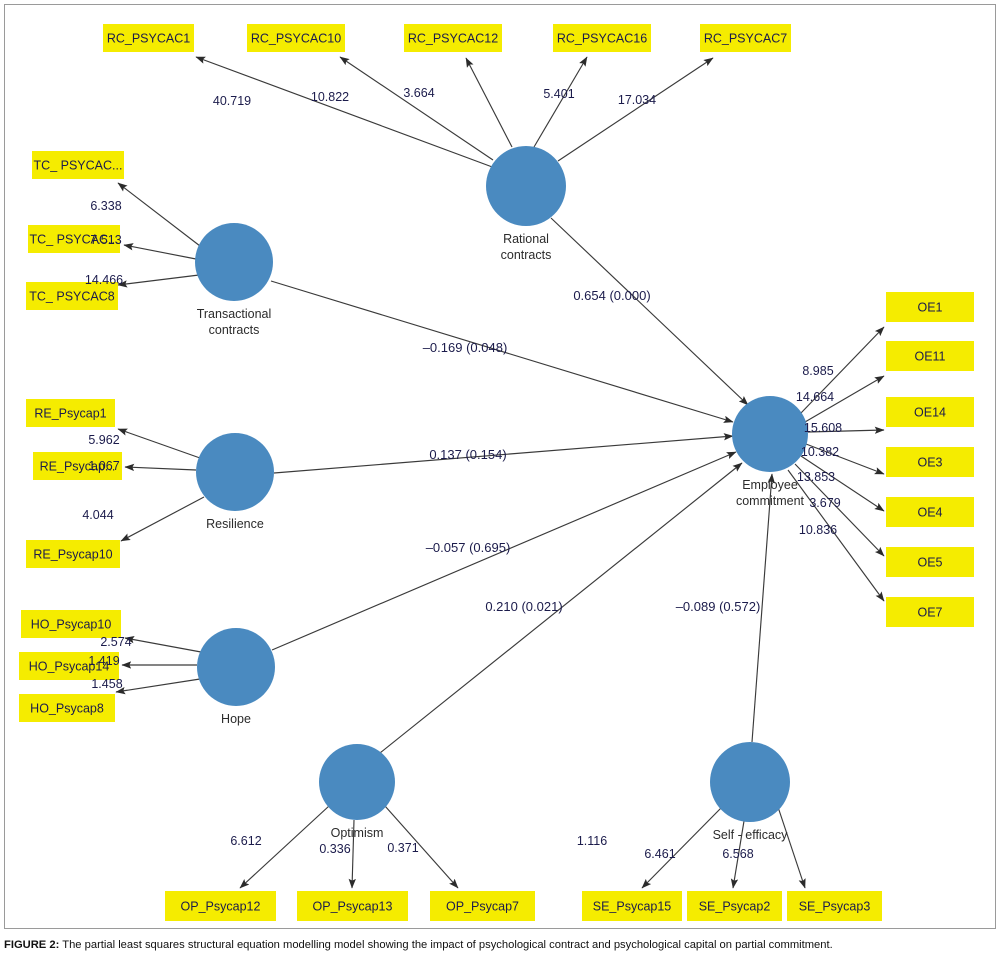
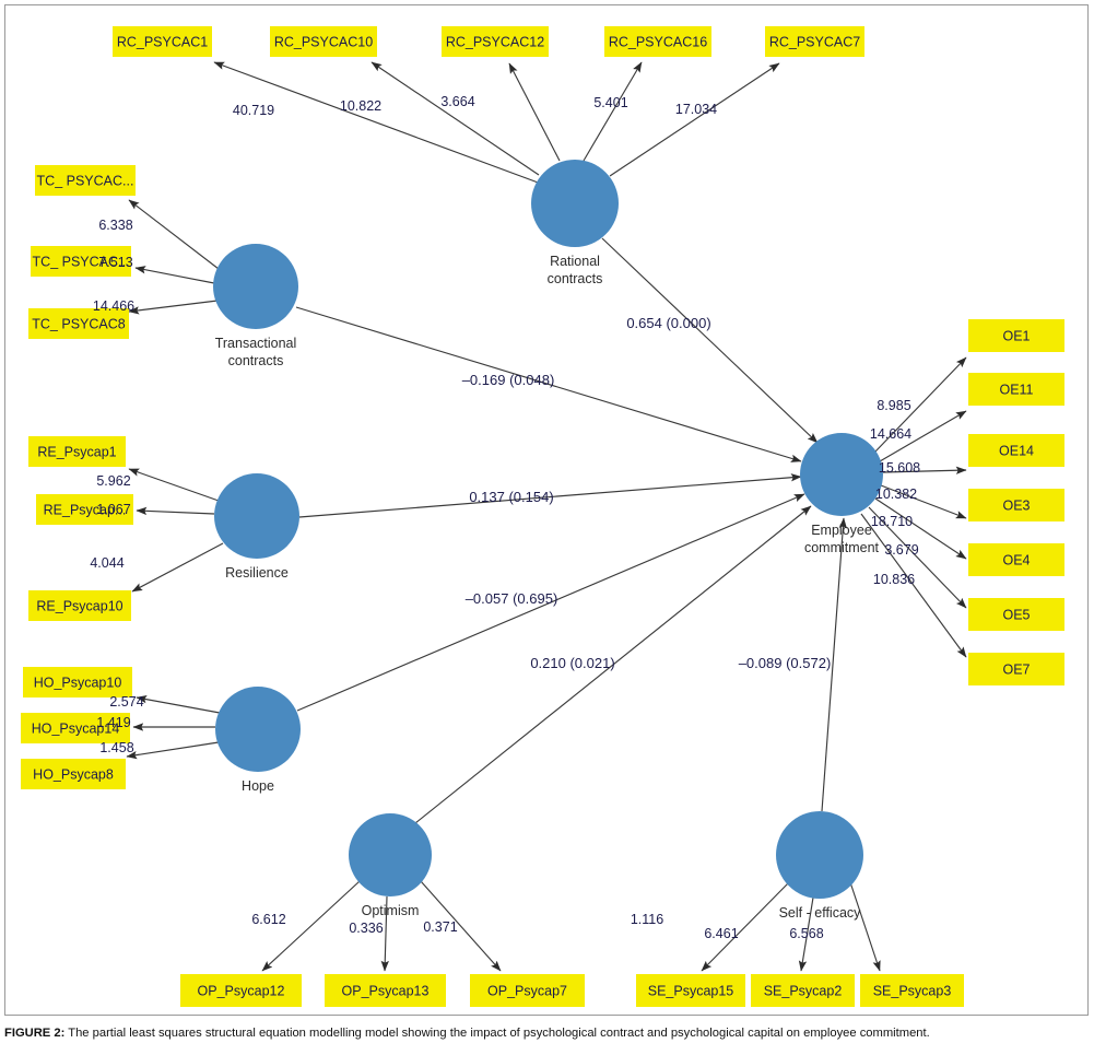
  RC_PSYCAC1
  RC_PSYCAC10
  RC_PSYCAC12
  RC_PSYCAC16
  RC_PSYCAC7
  TC_ PSYCAC...
  TC_ PSYCAC...
  TC_ PSYCAC8
  RE_Psycap1
  RE_Psycap...
  RE_Psycap10
  HO_Psycap10
  HO_Psycap14
  HO_Psycap8
  OP_Psycap12
  OP_Psycap13
  OP_Psycap7
  SE_Psycap15
  SE_Psycap2
  SE_Psycap3
  OE1
  OE11
  OE14
  OE3
  OE4
  OE5
  OE7
  Rational
  contracts
  Transactional
  contracts
  Resilience
  Hope
  Optimism
  Self - efficacy
  Employee
  commitment
  40.719
  10.822
  3.664
  5.401
  17.034
  6.338
  7.513
  14.466
  5.962
  1.067
  4.044
  2.574
  1.419
  1.458
  6.612
  0.336
  0.371
  1.116
  6.461
  6.568
  8.985
  14.664
  15.608
  10.382
- 13.853
+ 18.710
  3.679
  10.836
  0.654 (0.000)
  –0.169 (0.048)
  0.137 (0.154)
  –0.057 (0.695)
  0.210 (0.021)
  –0.089 (0.572)
- FIGURE 2: The partial least squares structural equation modelling model showing the impact of psychological contract and psychological capital on partial commitment.
+ FIGURE 2: The partial least squares structural equation modelling model showing the impact of psychological contract and psychological capital on employee commitment.
